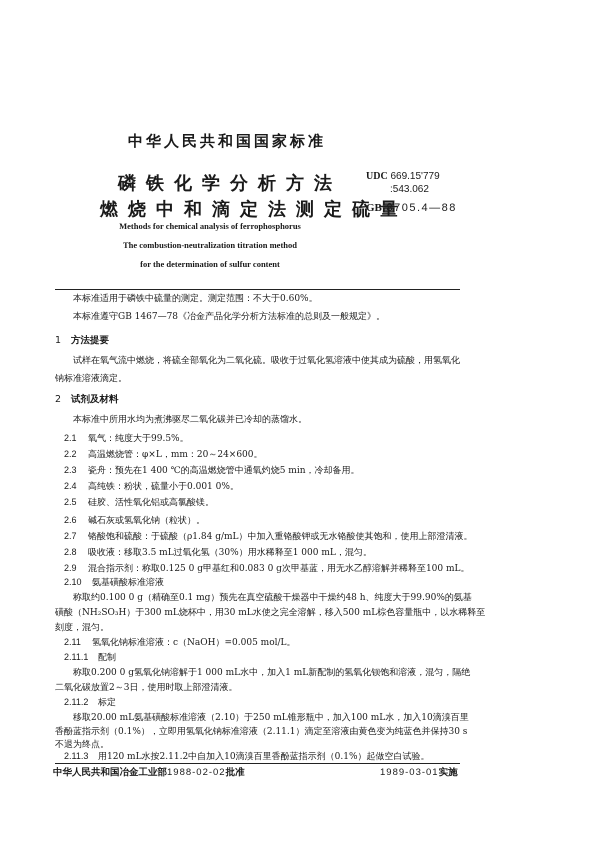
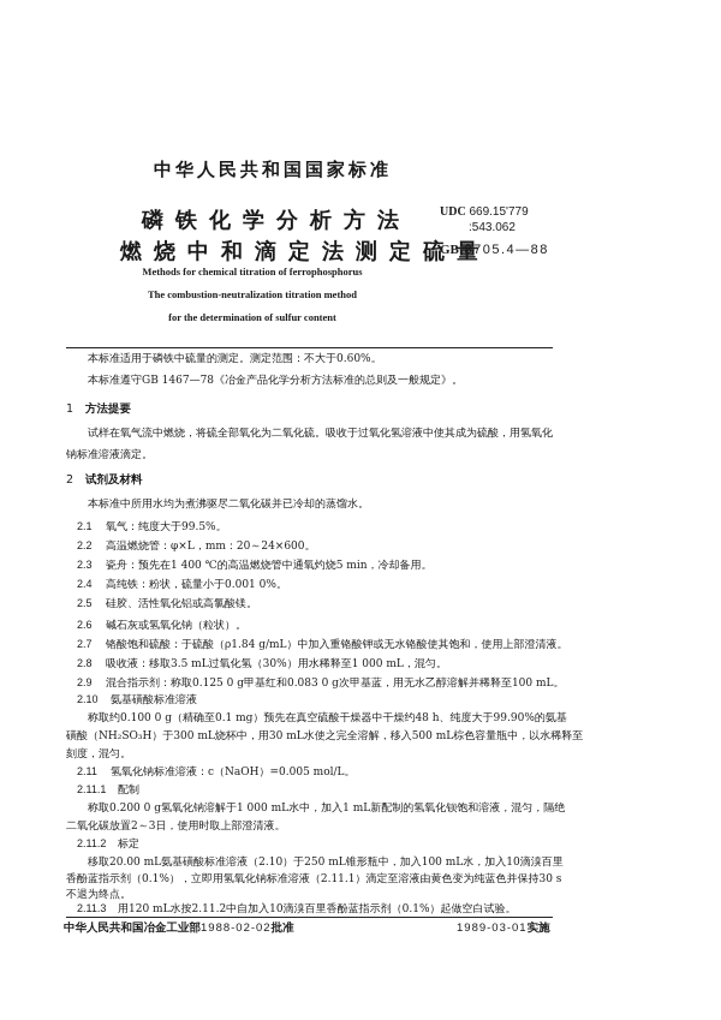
  中华人民共和国国家标准
  磷铁化学分析方法
  燃烧中和滴定法测定硫量
  UDC 669.15'779
  :543.062
  GB 8705.4—88
- Methods for chemical analysis of ferrophosphorus
+ Methods for chemical titration of ferrophosphorus
  The combustion-neutralization titration method
  for the determination of sulfur content
  本标准适用于磷铁中硫量的测定。测定范围：不大于0.60%。
  本标准遵守GB 1467—78《冶金产品化学分析方法标准的总则及一般规定》。
  1 方法提要
  试样在氧气流中燃烧，将硫全部氧化为二氧化硫。吸收于过氧化氢溶液中使其成为硫酸，用氢氧化
  钠标准溶液滴定。
  2 试剂及材料
  本标准中所用水均为煮沸驱尽二氧化碳并已冷却的蒸馏水。
  2.1 氧气：纯度大于99.5%。
  2.2 高温燃烧管：φ×L，mm：20～24×600。
  2.3 瓷舟：预先在1 400 ℃的高温燃烧管中通氧灼烧5 min，冷却备用。
  2.4 高纯铁：粉状，硫量小于0.001 0%。
  2.5 硅胶、活性氧化铝或高氯酸镁。
  2.6 碱石灰或氢氧化钠（粒状）。
  2.7 铬酸饱和硫酸：于硫酸（ρ1.84 g/mL）中加入重铬酸钾或无水铬酸使其饱和，使用上部澄清液。
  2.8 吸收液：移取3.5 mL过氧化氢（30%）用水稀释至1 000 mL，混匀。
  2.9 混合指示剂：称取0.125 0 g甲基红和0.083 0 g次甲基蓝，用无水乙醇溶解并稀释至100 mL。
  2.10 氨基磺酸标准溶液
  称取约0.100 0 g（精确至0.1 mg）预先在真空硫酸干燥器中干燥约48 h、纯度大于99.90%的氨基
  磺酸（NH₂SO₃H）于300 mL烧杯中，用30 mL水使之完全溶解，移入500 mL棕色容量瓶中，以水稀释至
  刻度，混匀。
  2.11 氢氧化钠标准溶液：c（NaOH）=0.005 mol/L。
  2.11.1 配制
  称取0.200 0 g氢氧化钠溶解于1 000 mL水中，加入1 mL新配制的氢氧化钡饱和溶液，混匀，隔绝
  二氧化碳放置2～3日，使用时取上部澄清液。
  2.11.2 标定
  中华人民共和国冶金工业部1988-02-02批准
  1989-03-01实施
  移取20.00 mL氨基磺酸标准溶液（2.10）于250 mL锥形瓶中，加入100 mL水，加入10滴溴百里
  香酚蓝指示剂（0.1%），立即用氢氧化钠标准溶液（2.11.1）滴定至溶液由黄色变为纯蓝色并保持30 s
  不退为终点。
  2.11.3 用120 mL水按2.11.2中自加入10滴溴百里香酚蓝指示剂（0.1%）起做空白试验。
